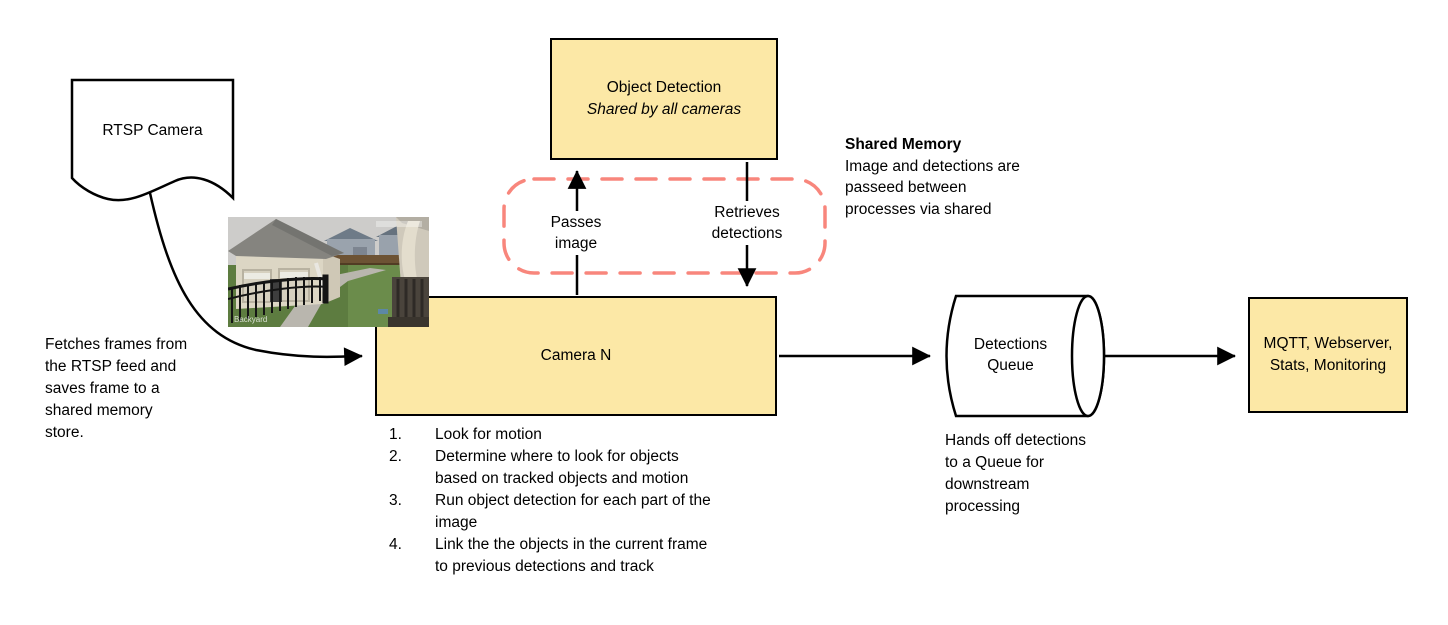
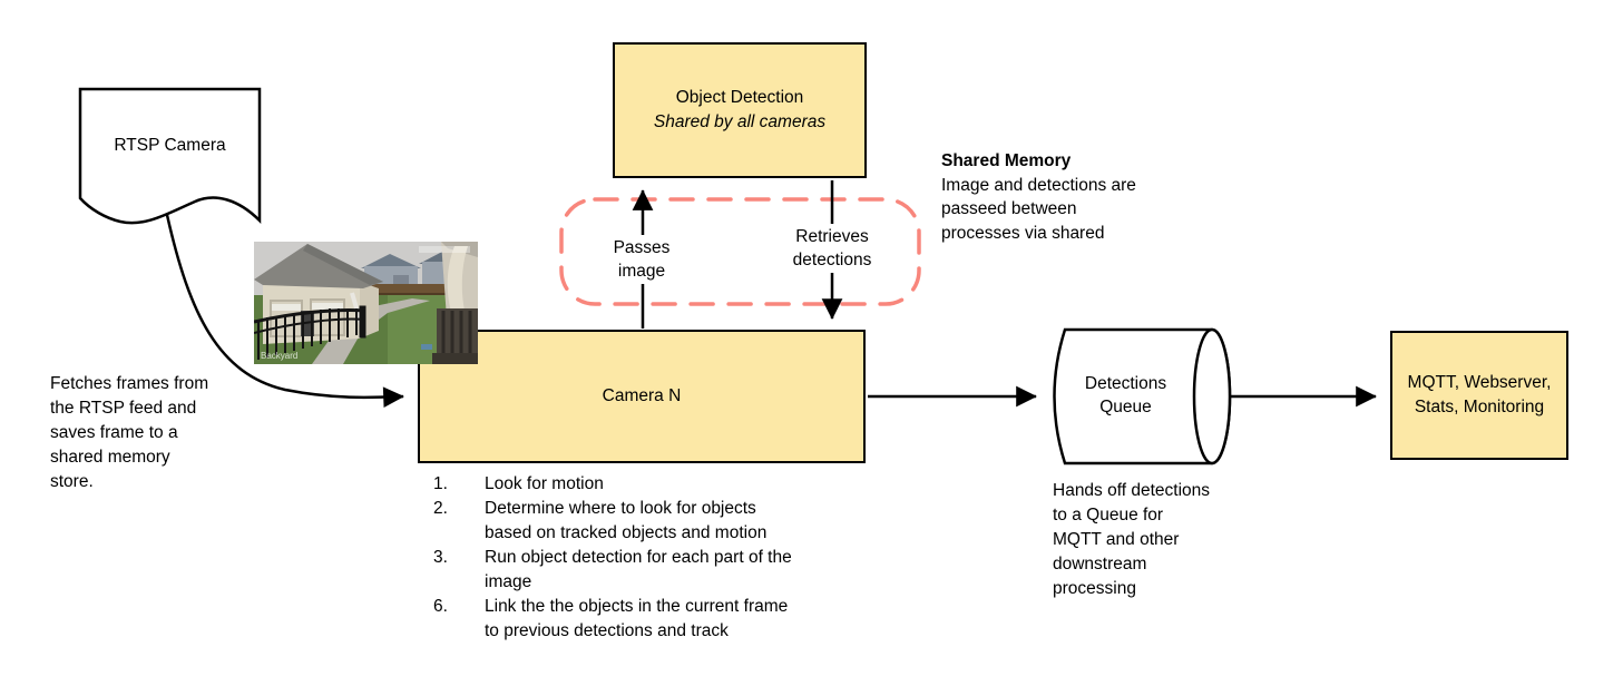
  Object Detection
  Shared by all cameras
  Camera N
  MQTT, Webserver, Stats, Monitoring
  RTSP Camera
  Detections Queue
  Passes image
  Retrieves detections
  Fetches frames from
  the RTSP feed and
  saves frame to a
  shared memory
  store.
  Shared Memory
  Image and detections are
  passeed between
  processes via shared
  Hands off detections
  to a Queue for
+ MQTT and other
  downstream
  processing
  1.
  Look for motion
  2.
  Determine where to look for objects
  based on tracked objects and motion
  3.
  Run object detection for each part of the
  image
- 4.
+ 6.
  Link the the objects in the current frame
  to previous detections and track
  Backyard
